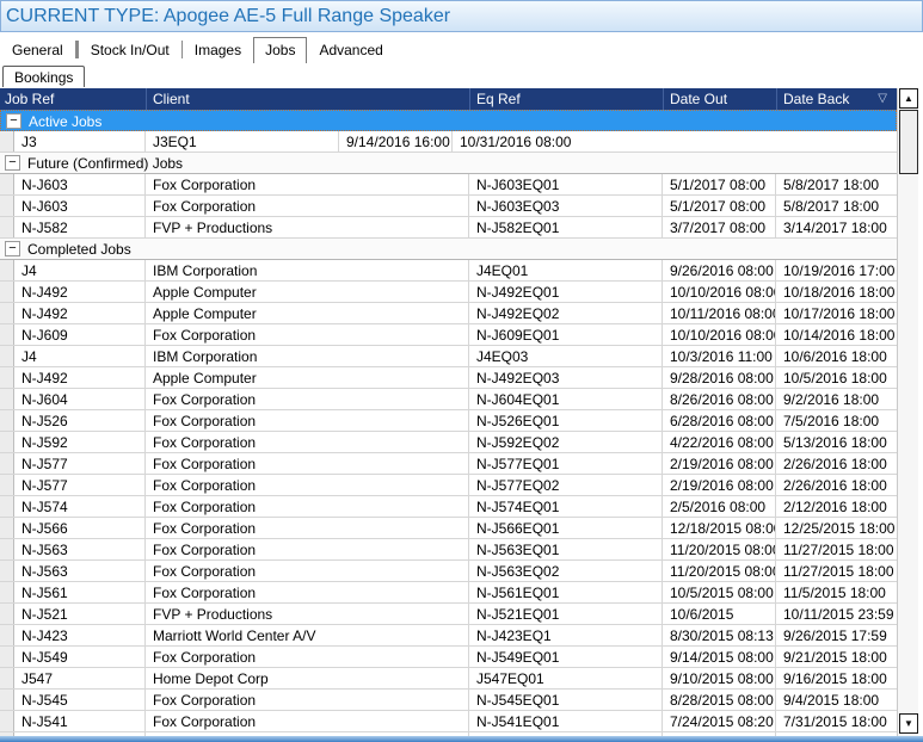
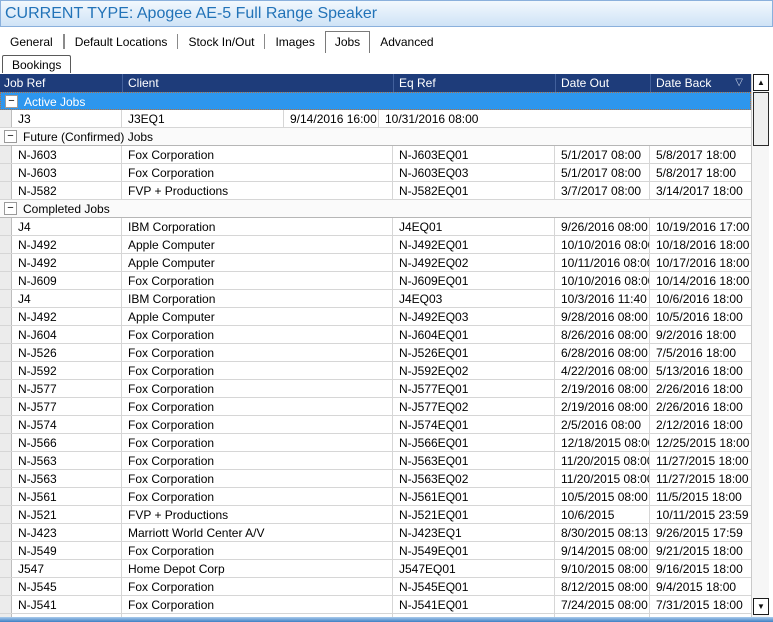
  CURRENT TYPE: Apogee AE-5 Full Range Speaker
  General
+ Default Locations
  Stock In/Out
  Images
  Jobs
  Advanced
  Bookings
  Job Ref
  Client
  Eq Ref
  Date Out
  Date Back
  ▽
  −
  Active Jobs
  J3
  J3EQ1
  9/14/2016 16:00
  10/31/2016 08:00
  −
  Future (Confirmed) Jobs
  N-J603
  Fox Corporation
  N-J603EQ01
  5/1/2017 08:00
  5/8/2017 18:00
  N-J603
  Fox Corporation
  N-J603EQ03
  5/1/2017 08:00
  5/8/2017 18:00
  N-J582
  FVP + Productions
  N-J582EQ01
  3/7/2017 08:00
  3/14/2017 18:00
  −
  Completed Jobs
  J4
  IBM Corporation
  J4EQ01
  9/26/2016 08:00
  10/19/2016 17:00
  N-J492
  Apple Computer
  N-J492EQ01
  10/10/2016 08:0
  10/18/2016 18:00
  N-J492
  Apple Computer
  N-J492EQ02
  10/11/2016 08:0
  10/17/2016 18:00
  N-J609
  Fox Corporation
  N-J609EQ01
  10/10/2016 08:0
  10/14/2016 18:00
  J4
  IBM Corporation
  J4EQ03
- 10/3/2016 11:00
+ 10/3/2016 11:40
  10/6/2016 18:00
  N-J492
  Apple Computer
  N-J492EQ03
  9/28/2016 08:00
  10/5/2016 18:00
  N-J604
  Fox Corporation
  N-J604EQ01
  8/26/2016 08:00
  9/2/2016 18:00
  N-J526
  Fox Corporation
  N-J526EQ01
  6/28/2016 08:00
  7/5/2016 18:00
  N-J592
  Fox Corporation
  N-J592EQ02
  4/22/2016 08:00
  5/13/2016 18:00
  N-J577
  Fox Corporation
  N-J577EQ01
  2/19/2016 08:00
  2/26/2016 18:00
  N-J577
  Fox Corporation
  N-J577EQ02
  2/19/2016 08:00
  2/26/2016 18:00
  N-J574
  Fox Corporation
  N-J574EQ01
  2/5/2016 08:00
  2/12/2016 18:00
  N-J566
  Fox Corporation
  N-J566EQ01
  12/18/2015 08:0
  12/25/2015 18:00
  N-J563
  Fox Corporation
  N-J563EQ01
  11/20/2015 08:0
  11/27/2015 18:00
  N-J563
  Fox Corporation
  N-J563EQ02
  11/20/2015 08:0
  11/27/2015 18:00
  N-J561
  Fox Corporation
  N-J561EQ01
  10/5/2015 08:00
  11/5/2015 18:00
  N-J521
  FVP + Productions
  N-J521EQ01
  10/6/2015
  10/11/2015 23:59
  N-J423
  Marriott World Center A/V
  N-J423EQ1
  8/30/2015 08:13
  9/26/2015 17:59
  N-J549
  Fox Corporation
  N-J549EQ01
  9/14/2015 08:00
  9/21/2015 18:00
  J547
  Home Depot Corp
  J547EQ01
  9/10/2015 08:00
  9/16/2015 18:00
  N-J545
  Fox Corporation
  N-J545EQ01
- 8/28/2015 08:00
+ 8/12/2015 08:00
  9/4/2015 18:00
  N-J541
  Fox Corporation
  N-J541EQ01
- 7/24/2015 08:20
+ 7/24/2015 08:00
  7/31/2015 18:00
  ▲
  ▼
